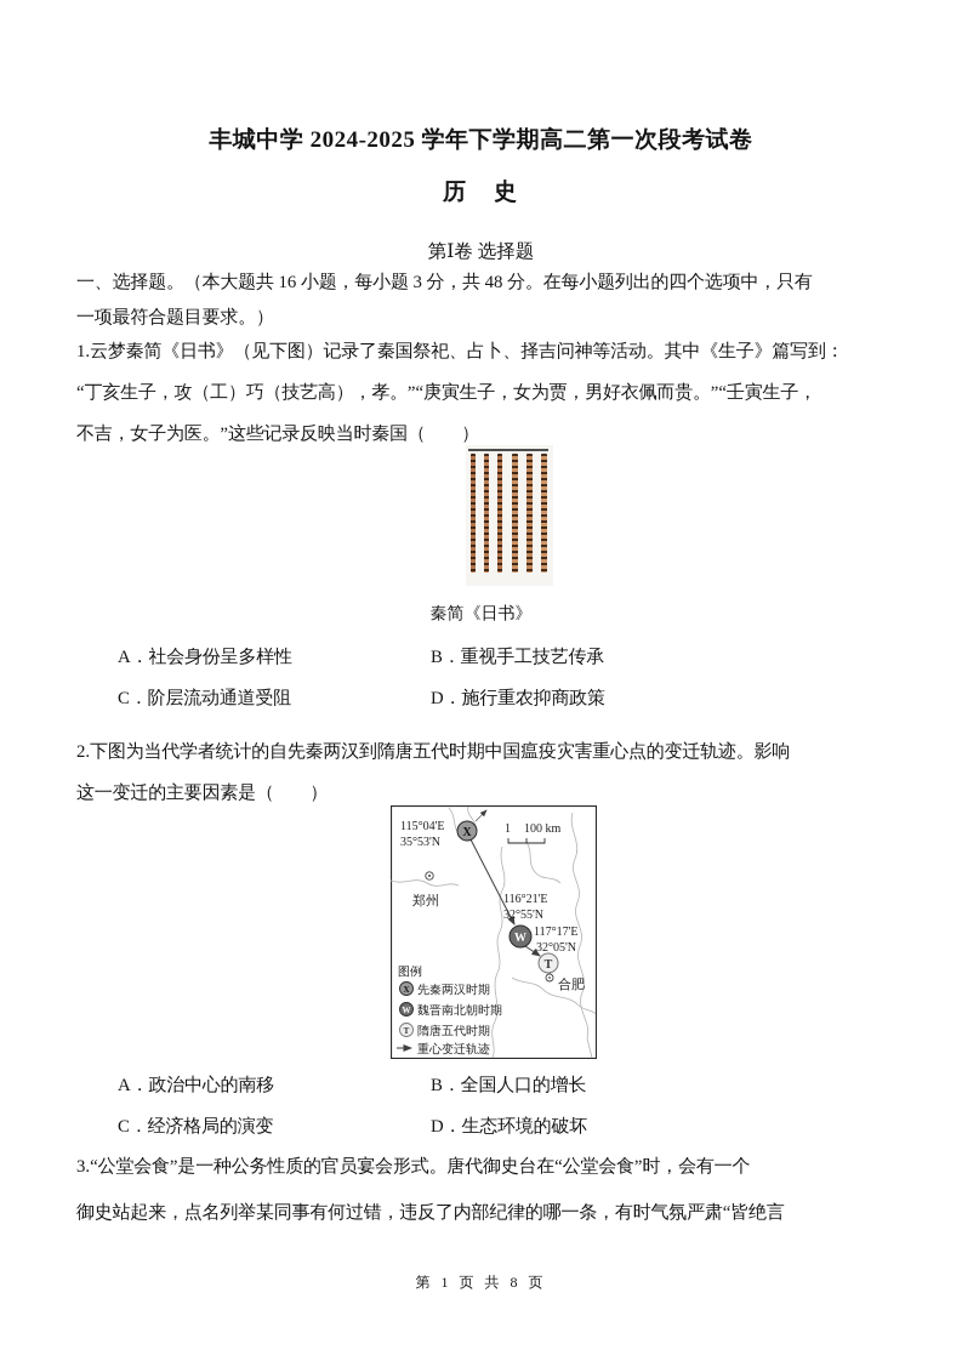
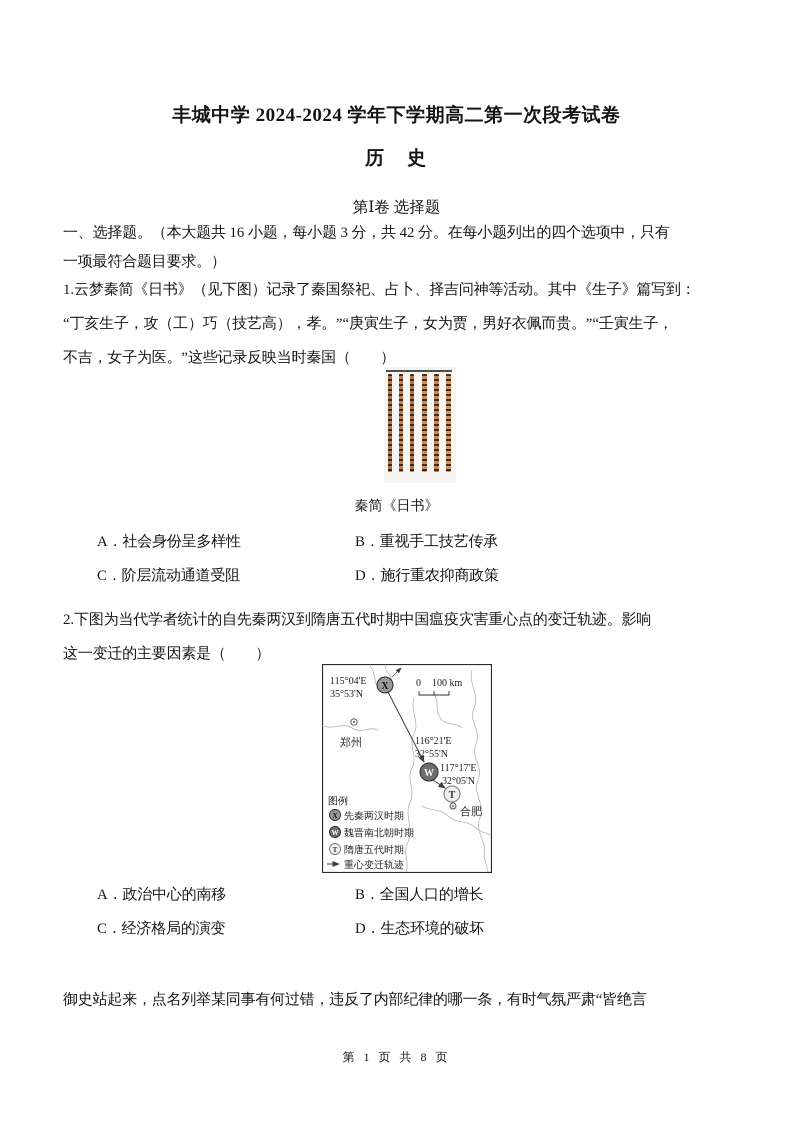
- 丰城中学 2024-2025 学年下学期高二第一次段考试卷
+ 丰城中学 2024-2024 学年下学期高二第一次段考试卷
  历 史
  第Ⅰ卷 选择题
- 一、选择题。（本大题共 16 小题，每小题 3 分，共 48 分。在每小题列出的四个选项中，只有
+ 一、选择题。（本大题共 16 小题，每小题 3 分，共 42 分。在每小题列出的四个选项中，只有
  一项最符合题目要求。）
  1.云梦秦简《日书》（见下图）记录了秦国祭祀、占卜、择吉问神等活动。其中《生子》篇写到：
  “丁亥生子，攻（工）巧（技艺高），孝。”“庚寅生子，女为贾，男好衣佩而贵。”“壬寅生子，
  不吉，女子为医。”这些记录反映当时秦国（ ）
  秦简《日书》
  A．社会身份呈多样性
  B．重视手工技艺传承
  C．阶层流动通道受阻
  D．施行重农抑商政策
  2.下图为当代学者统计的自先秦两汉到隋唐五代时期中国瘟疫灾害重心点的变迁轨迹。影响
  这一变迁的主要因素是（ ）
  115°04'E
  35°53'N
  116°21'E
  32°55'N
  117°17'E
  32°05'N
- 1
+ 0
  100 km
  郑州
  X
  W
  T
  合肥
  图例
  X
  先秦两汉时期
  W
  魏晋南北朝时期
  T
  隋唐五代时期
  重心变迁轨迹
  A．政治中心的南移
  B．全国人口的增长
  C．经济格局的演变
  D．生态环境的破坏
- 3.“公堂会食”是一种公务性质的官员宴会形式。唐代御史台在“公堂会食”时，会有一个
  御史站起来，点名列举某同事有何过错，违反了内部纪律的哪一条，有时气氛严肃“皆绝言
  第 1 页 共 8 页
